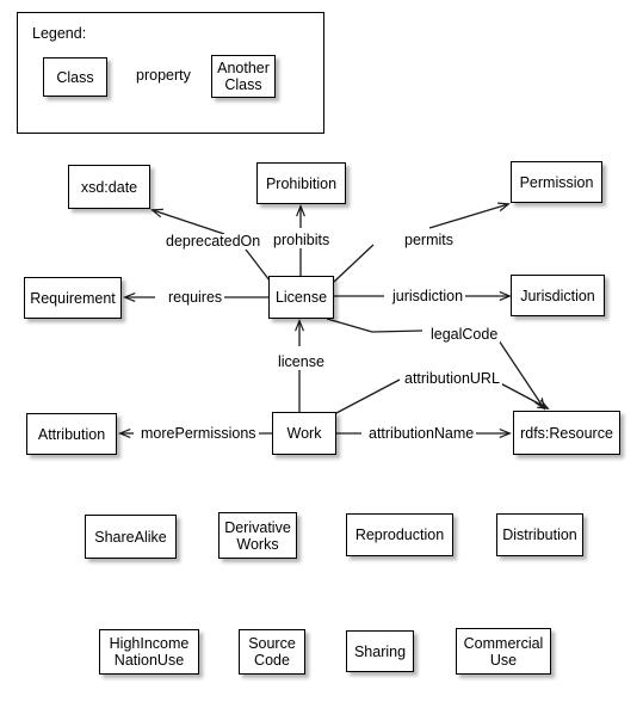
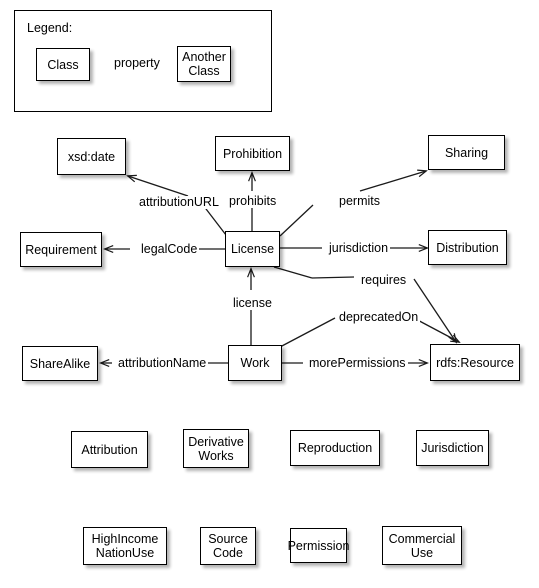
  Legend:
  Class
  property
  Another
  Class
  xsd:date
  Prohibition
- Permission
+ Sharing
  Requirement
  License
- Jurisdiction
+ Distribution
- Attribution
+ ShareAlike
  Work
  rdfs:Resource
- ShareAlike
+ Attribution
  Derivative
  Works
  Reproduction
- Distribution
+ Jurisdiction
  HighIncome
  NationUse
  Source
  Code
- Sharing
+ Permission
  Commercial
  Use
- deprecatedOn
+ attributionURL
  prohibits
  permits
- requires
+ legalCode
  jurisdiction
- legalCode
+ requires
  license
- morePermissions
+ attributionName
- attributionURL
+ deprecatedOn
- attributionName
+ morePermissions
